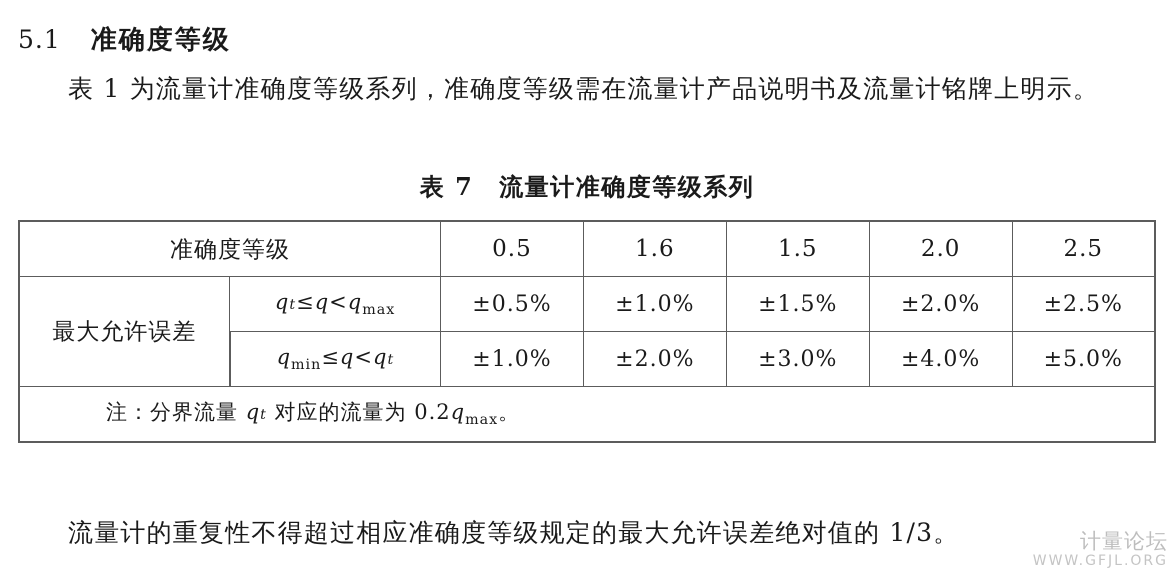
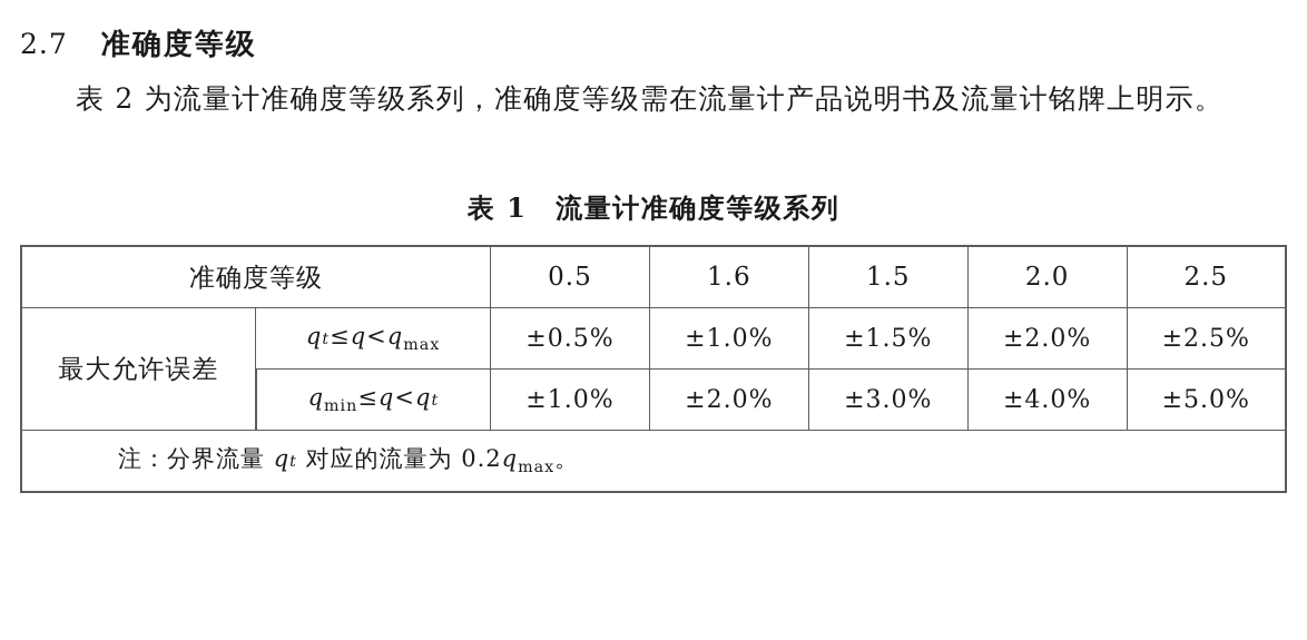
- 5.1
+ 2.7
  准确度等级
- 表 1 为流量计准确度等级系列，准确度等级需在流量计产品说明书及流量计铭牌上明示。
+ 表 2 为流量计准确度等级系列，准确度等级需在流量计产品说明书及流量计铭牌上明示。
- 表 7 流量计准确度等级系列
+ 表 1 流量计准确度等级系列
  准确度等级	0.5	1.6	1.5	2.0	2.5
  最大允许误差	qt≤q<qmax	±0.5%	±1.0%	±1.5%	±2.0%	±2.5%
  qmin≤q<qt	±1.0%	±2.0%	±3.0%	±4.0%	±5.0%
  注：分界流量 qt 对应的流量为 0.2qmax。
- 流量计的重复性不得超过相应准确度等级规定的最大允许误差绝对值的 1/3。
- 计量论坛
- WWW.GFJL.ORG
